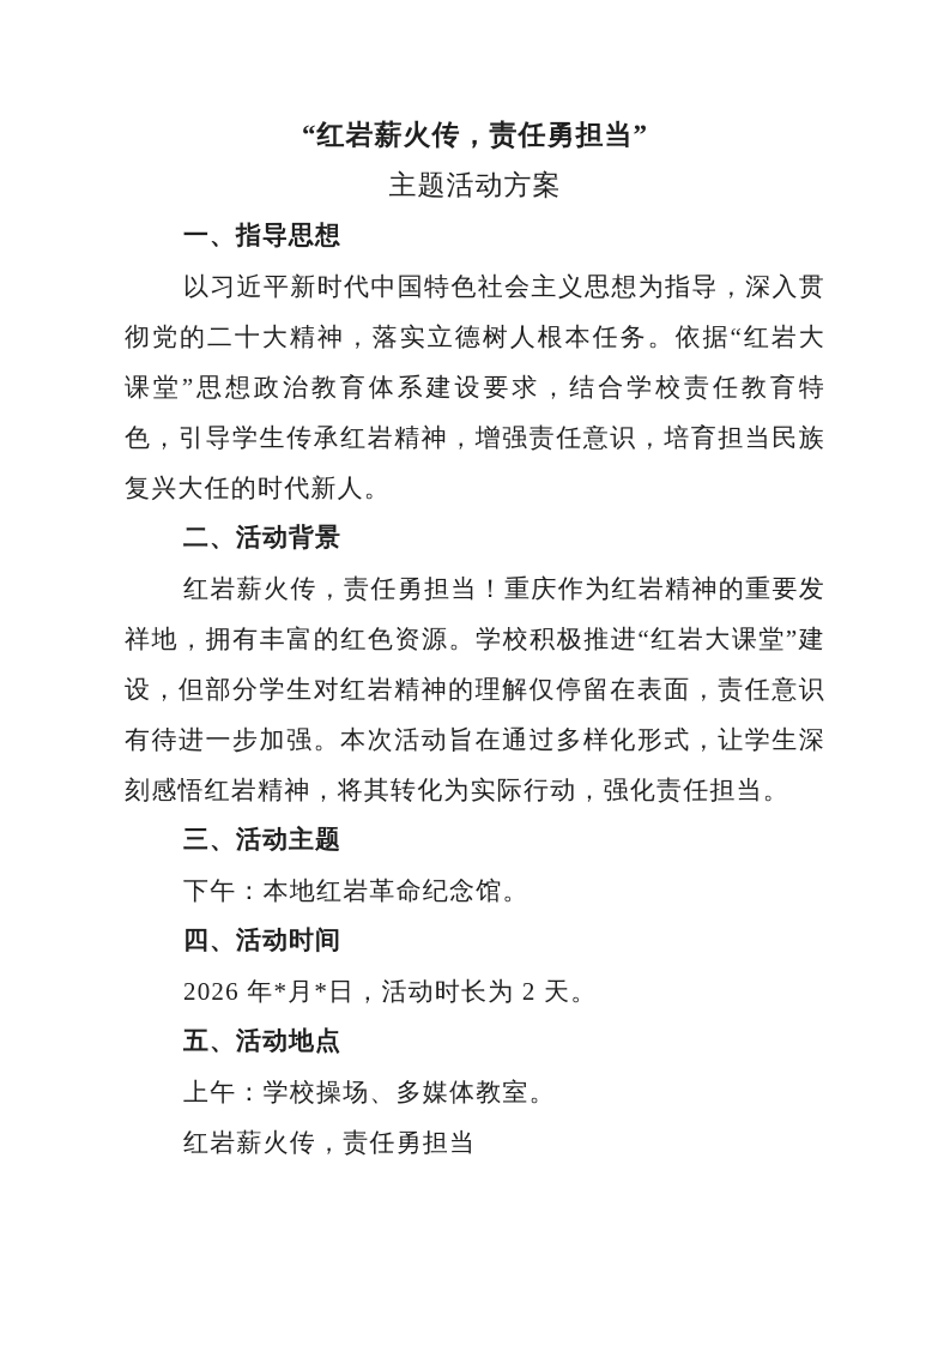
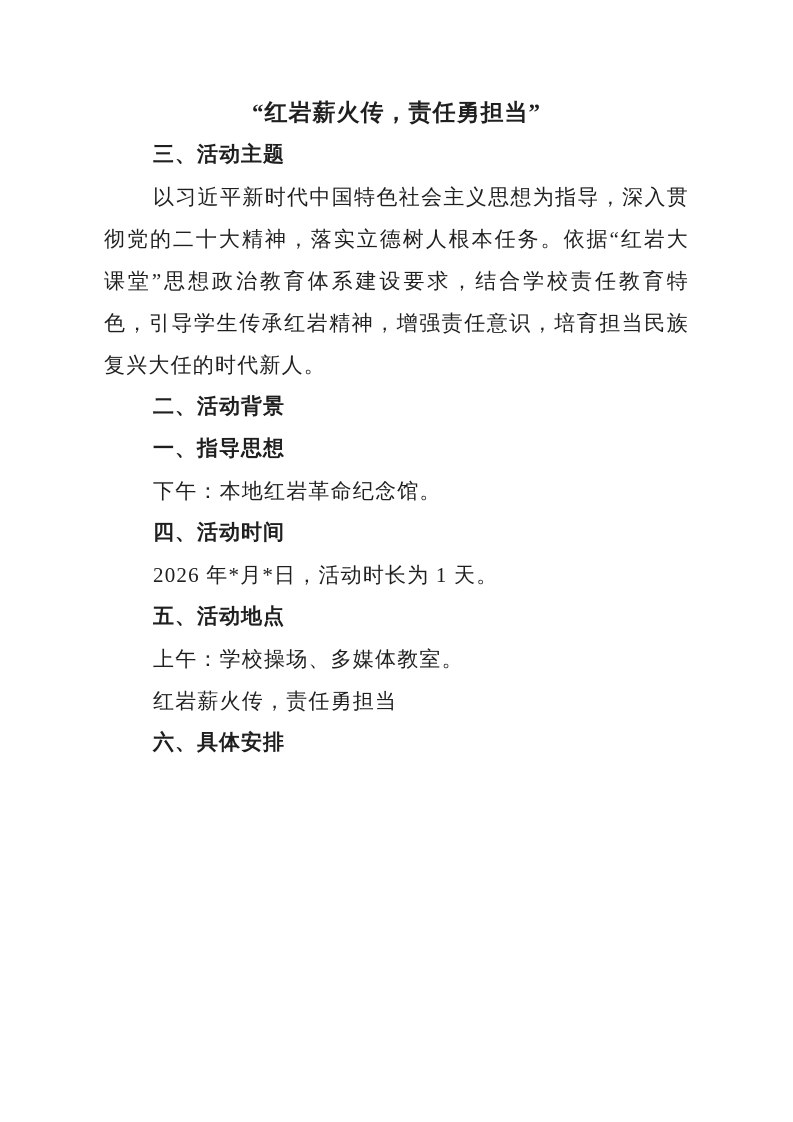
  “红岩薪火传，责任勇担当”
- 主题活动方案
- 一、指导思想
+ 三、活动主题
  以习近平新时代中国特色社会主义思想为指导，深入贯彻党的二十大精神，落实立德树人根本任务。依据“红岩大课堂”思想政治教育体系建设要求，结合学校责任教育特色，引导学生传承红岩精神，增强责任意识，培育担当民族复兴大任的时代新人。
  二、活动背景
- 红岩薪火传，责任勇担当！重庆作为红岩精神的重要发祥地，拥有丰富的红色资源。学校积极推进“红岩大课堂”建设，但部分学生对红岩精神的理解仅停留在表面，责任意识有待进一步加强。本次活动旨在通过多样化形式，让学生深刻感悟红岩精神，将其转化为实际行动，强化责任担当。
- 三、活动主题
+ 一、指导思想
  下午：本地红岩革命纪念馆。
  四、活动时间
- 2026 年*月*日，活动时长为 2 天。
+ 2026 年*月*日，活动时长为 1 天。
  五、活动地点
  上午：学校操场、多媒体教室。
  红岩薪火传，责任勇担当
+ 六、具体安排
